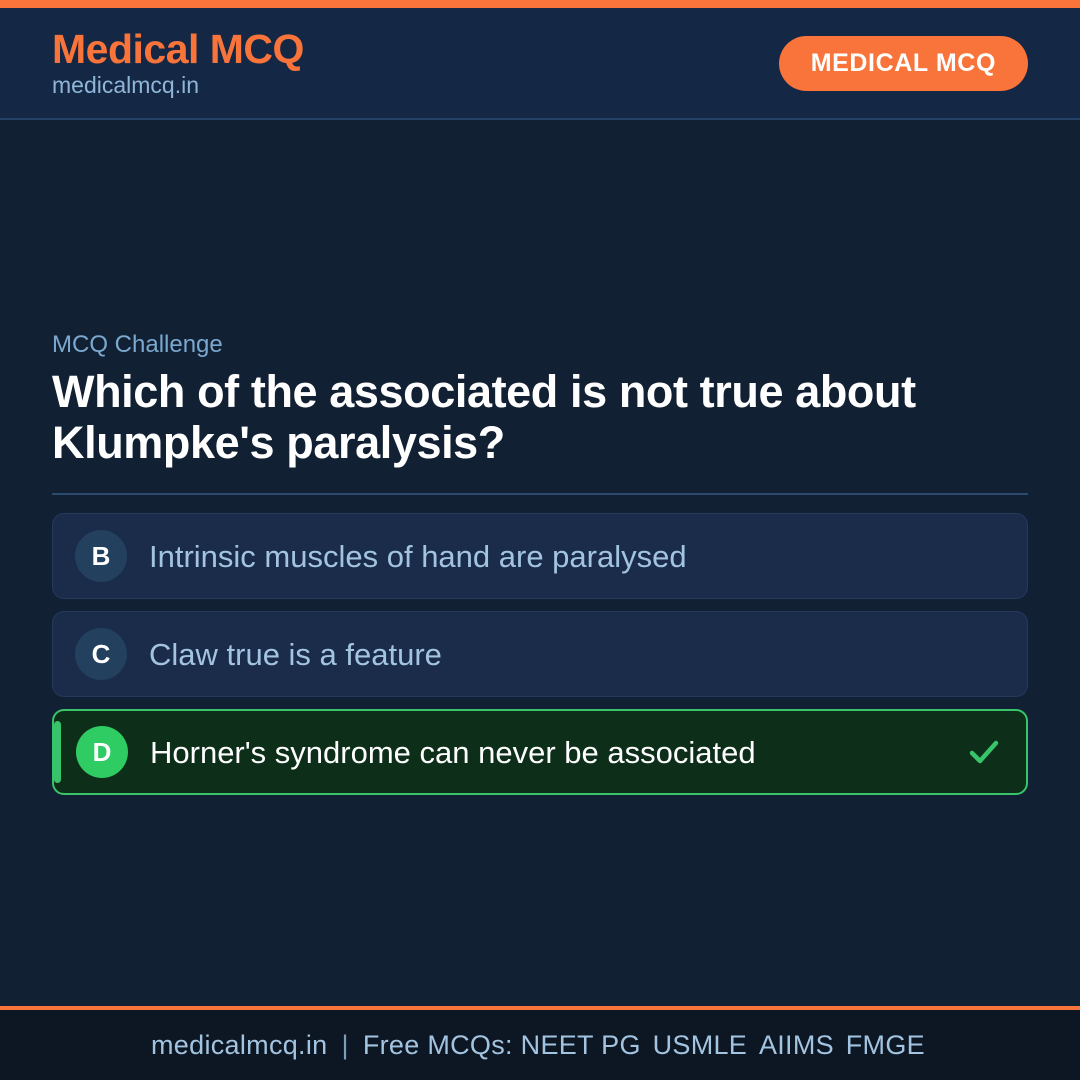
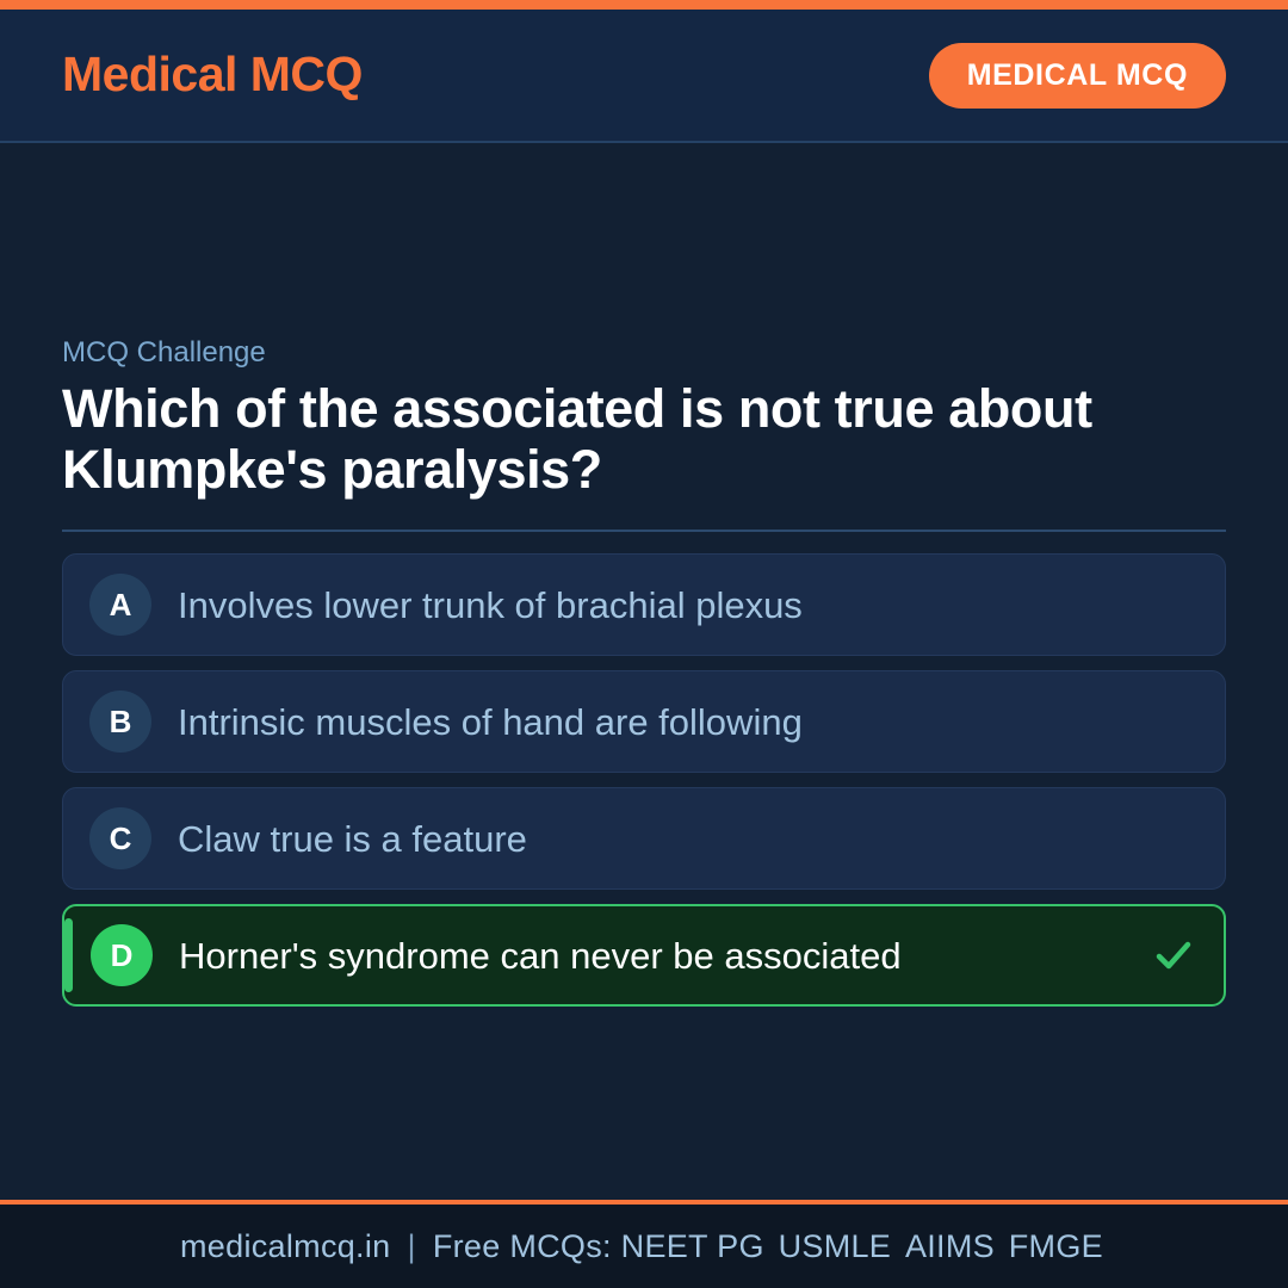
  Medical MCQ
- medicalmcq.in
  MEDICAL MCQ
  MCQ Challenge
  Which of the associated is not true about Klumpke's paralysis?
+ A
+ Involves lower trunk of brachial plexus
  B
- Intrinsic muscles of hand are paralysed
+ Intrinsic muscles of hand are following
  C
  Claw true is a feature
  D
  Horner's syndrome can never be associated
  medicalmcq.in | Free MCQs: NEET PG USMLE AIIMS FMGE
